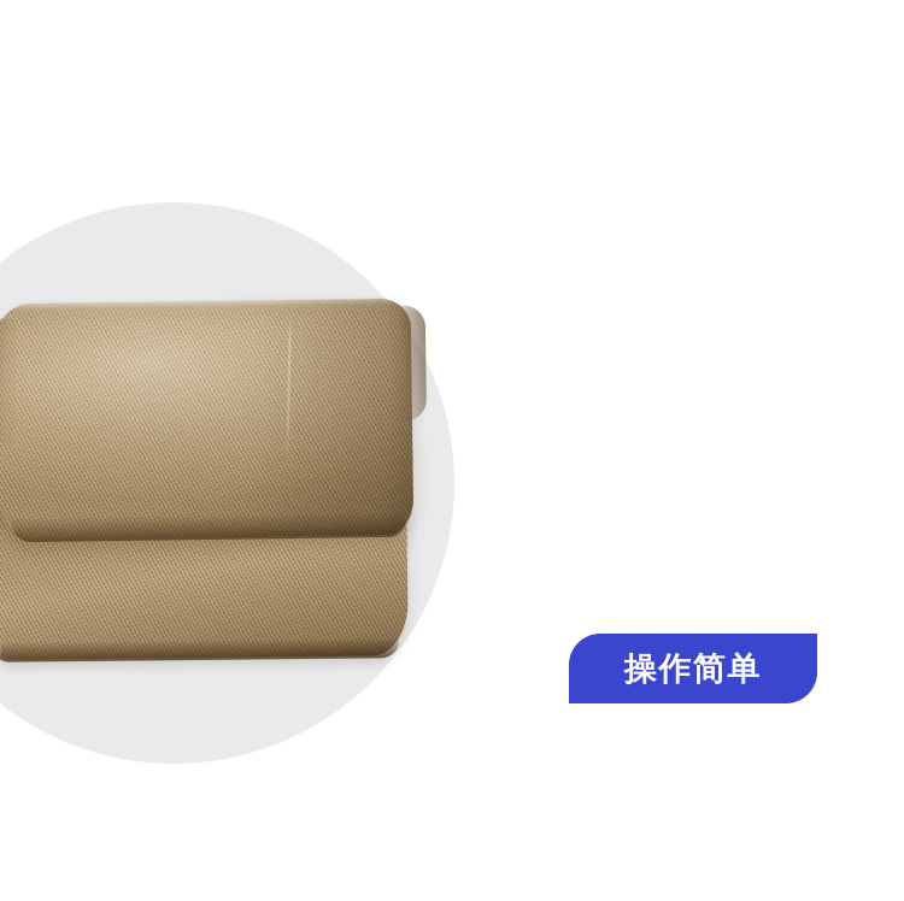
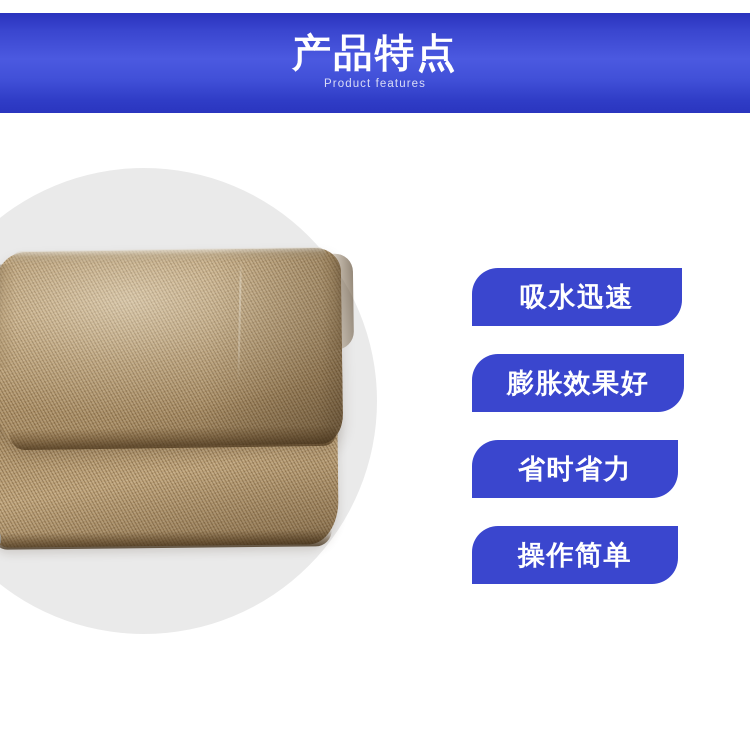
+ 产品特点
+ Product features
+ 吸水迅速
+ 膨胀效果好
+ 省时省力
  操作简单
